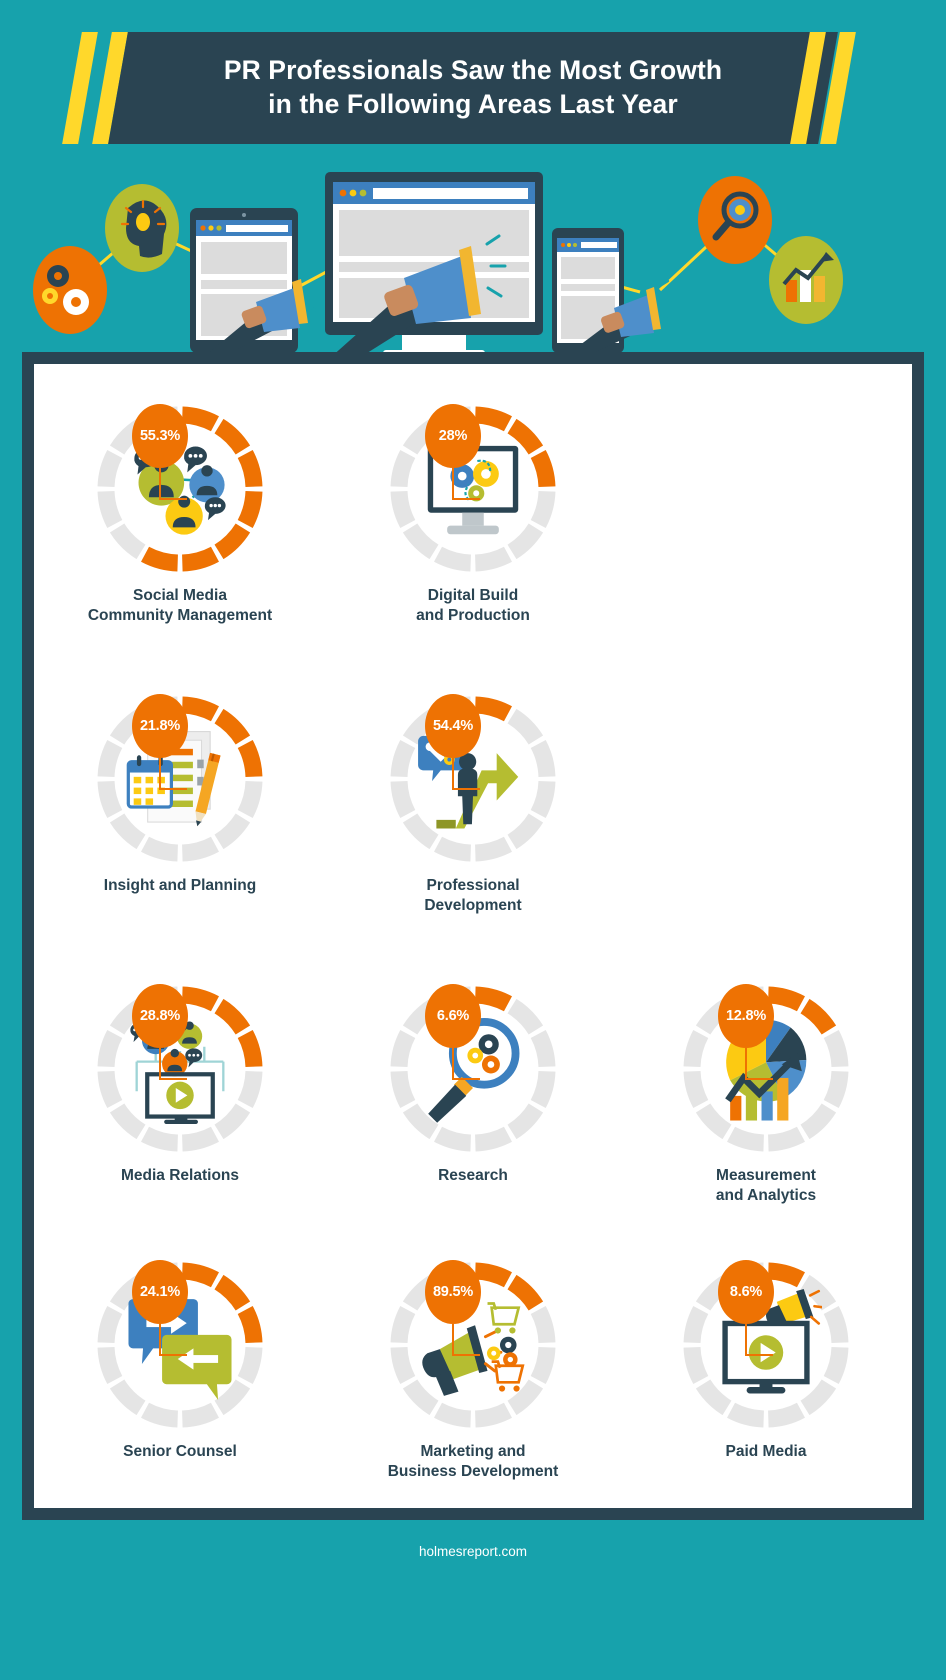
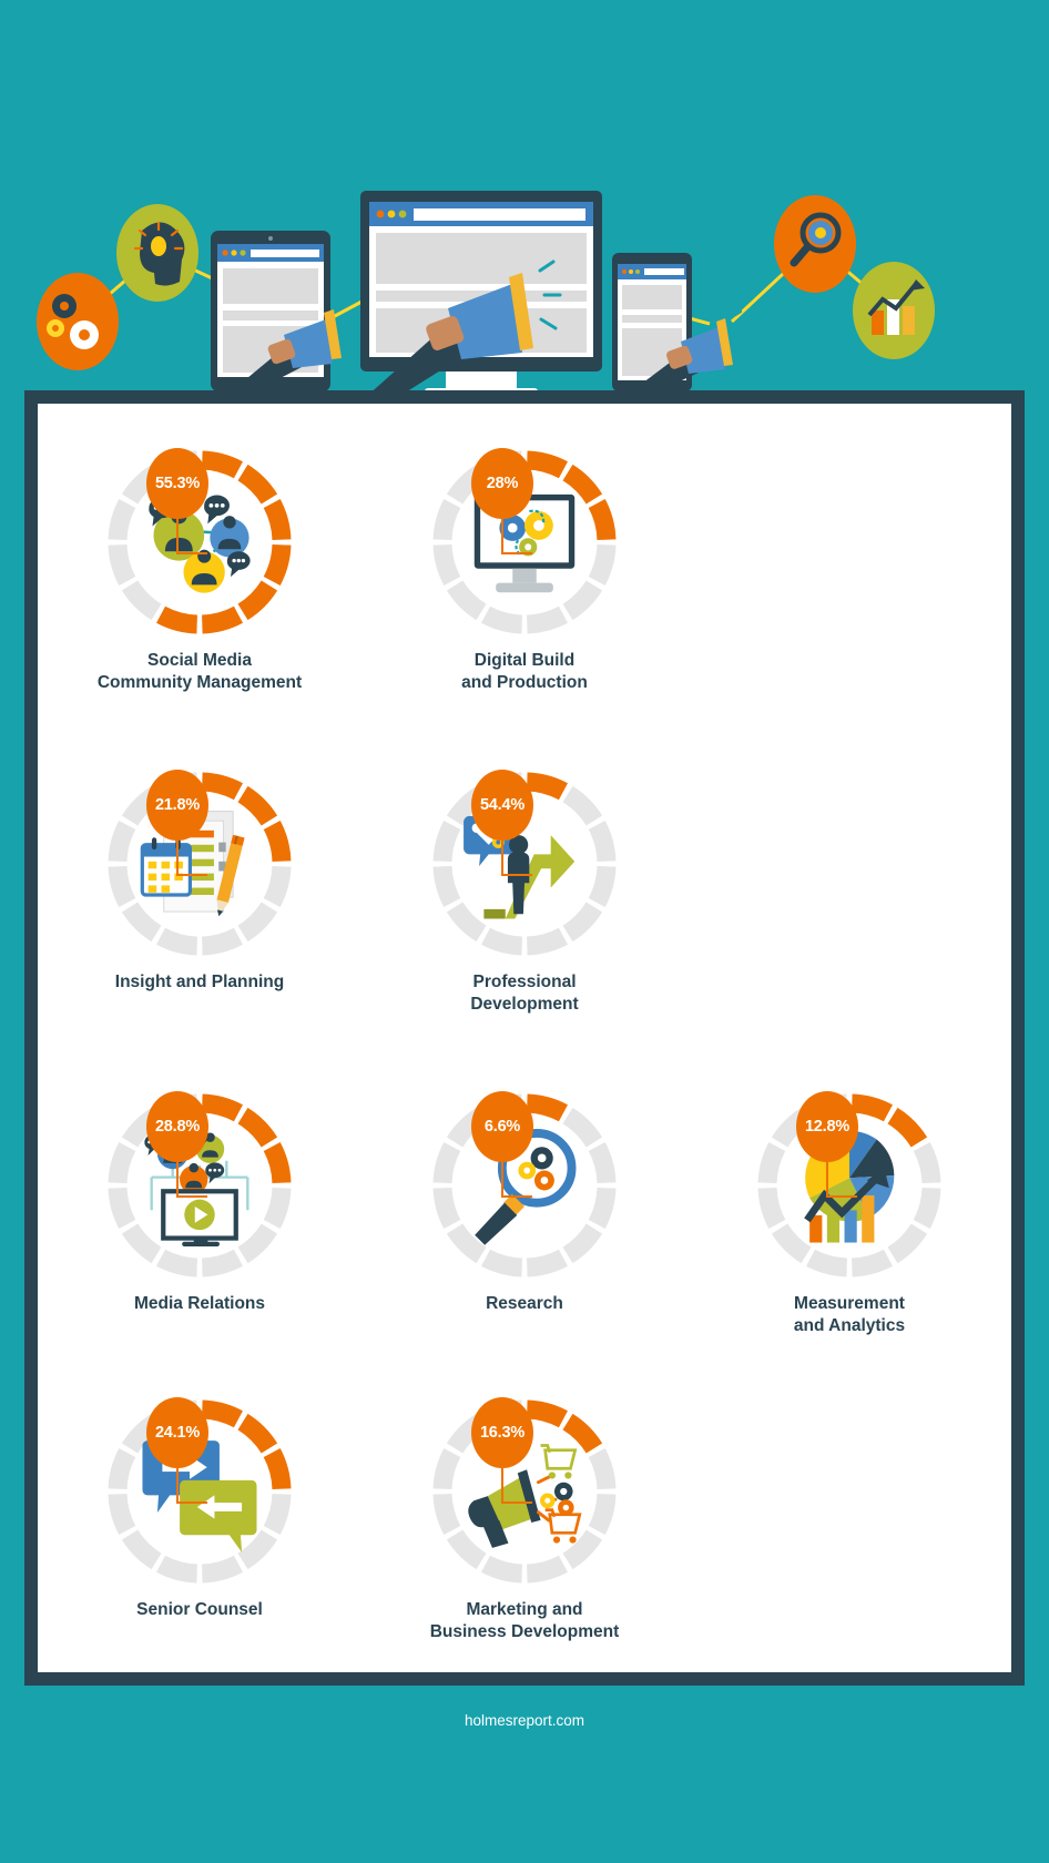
- PR Professionals Saw the Most Growth
- in the Following Areas Last Year
  55.3%
  Social Media
  Community Management
  28%
  Digital Build
  and Production
  21.8%
  Insight and Planning
  54.4%
  Professional
  Development
  28.8%
  Media Relations
  6.6%
  Research
  12.8%
  Measurement
  and Analytics
  24.1%
  Senior Counsel
- 89.5%
+ 16.3%
  Marketing and
  Business Development
- 8.6%
- Paid Media
  holmesreport.com
